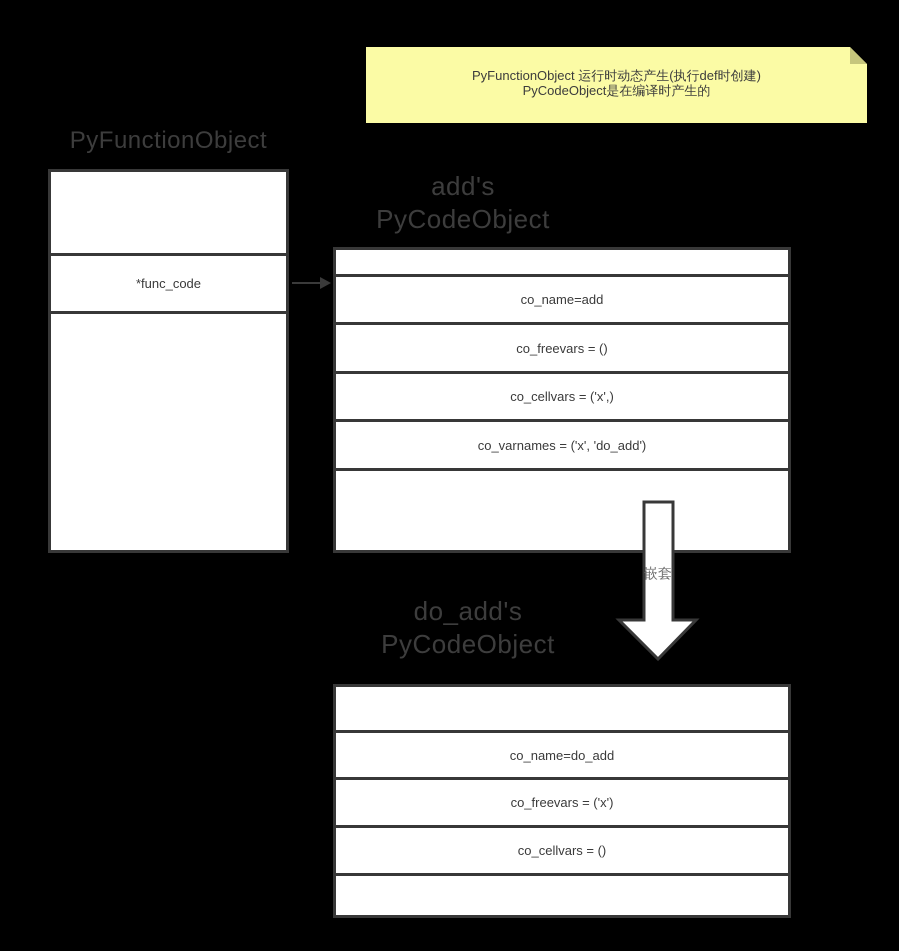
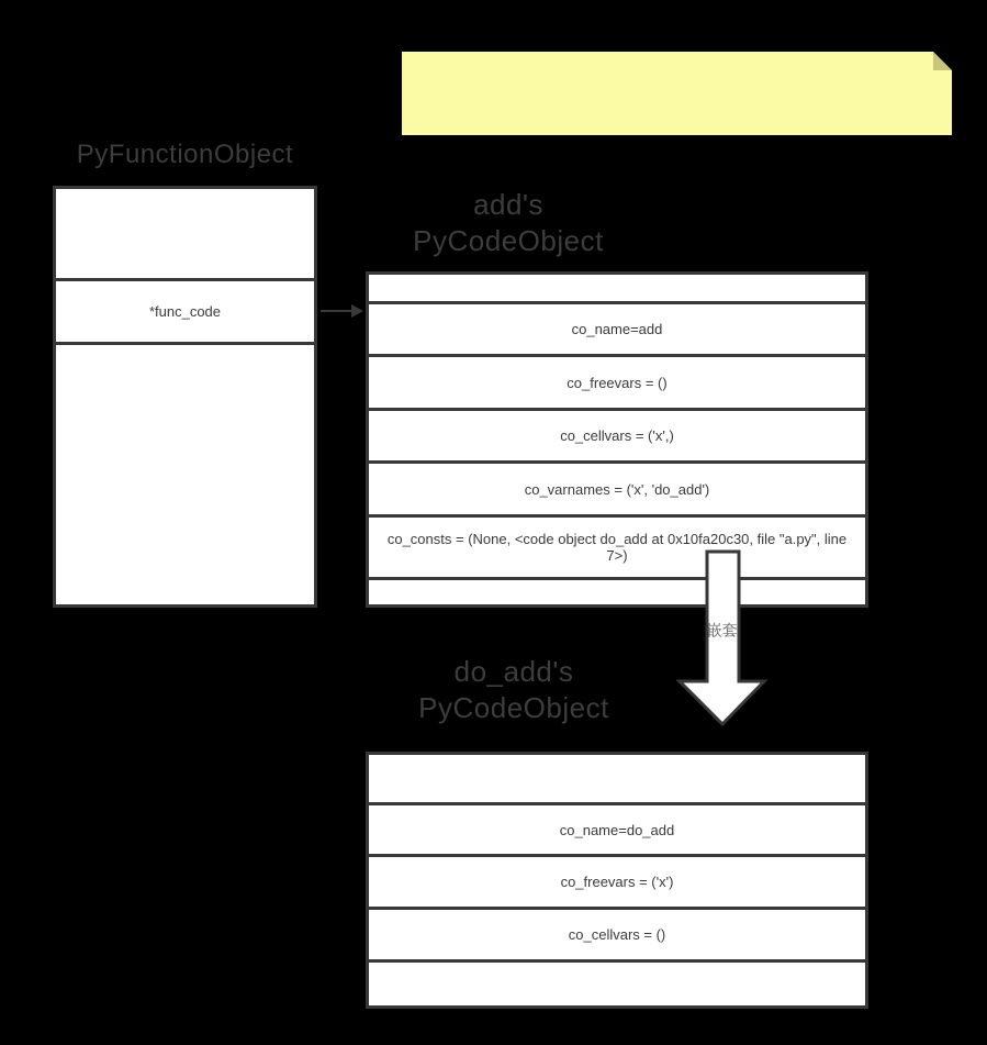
- PyFunctionObject 运行时动态产生(执行def时创建)
- PyCodeObject是在编译时产生的
  PyFunctionObject
  *func_code
  add's
  PyCodeObject
  co_name=add
  co_freevars = ()
  co_cellvars = ('x',)
  co_varnames = ('x', 'do_add')
+ co_consts = (None, <code object do_add at 0x10fa20c30, file "a.py", line 7>)
  嵌套
  do_add's
  PyCodeObject
  co_name=do_add
  co_freevars = ('x')
  co_cellvars = ()
